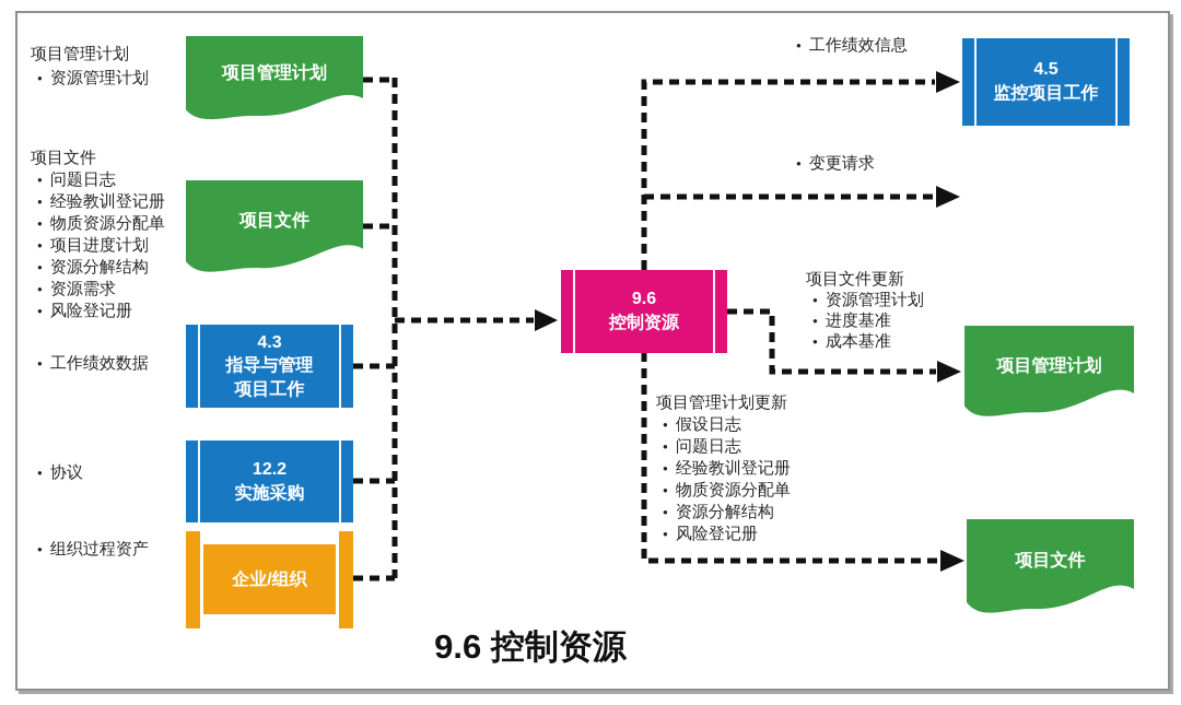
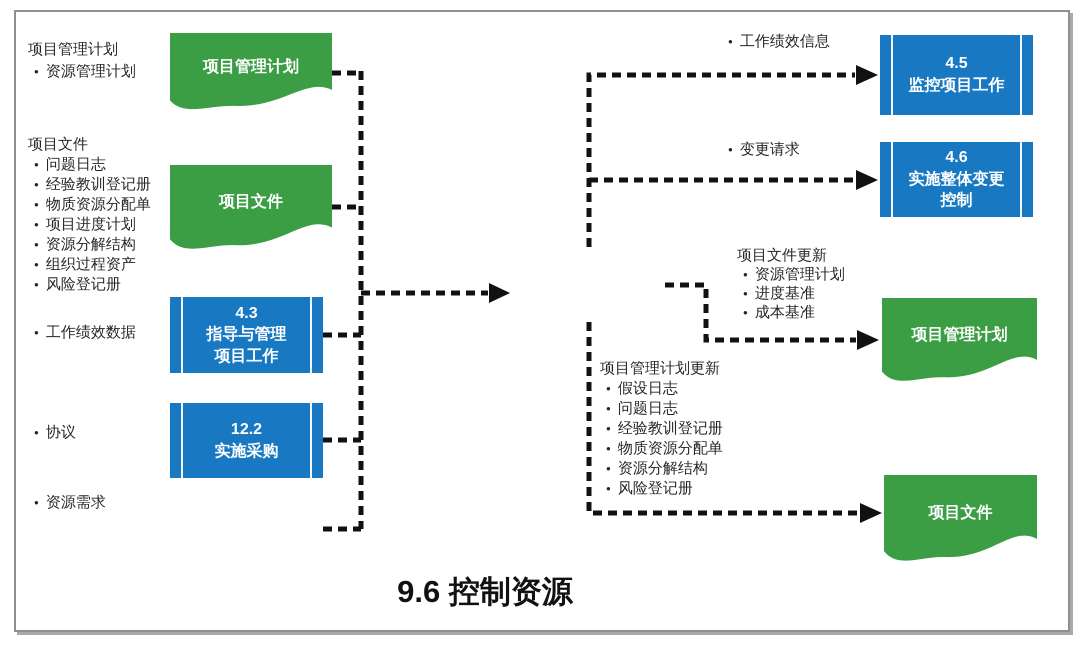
  项目管理计划
  资源管理计划
  项目文件
  问题日志
  经验教训登记册
  物质资源分配单
  项目进度计划
  资源分解结构
- 资源需求
+ 组织过程资产
  风险登记册
  工作绩效数据
  协议
- 组织过程资产
+ 资源需求
  项目管理计划
  项目文件
  4.3
  指导与管理
  项目工作
  12.2
  实施采购
- 企业/组织
- 9.6
- 控制资源
  工作绩效信息
  变更请求
  项目文件更新
  资源管理计划
  进度基准
  成本基准
  项目管理计划更新
  假设日志
  问题日志
  经验教训登记册
  物质资源分配单
  资源分解结构
  风险登记册
  4.5
  监控项目工作
+ 4.6
+ 实施整体变更
+ 控制
  项目管理计划
  项目文件
  9.6 控制资源
